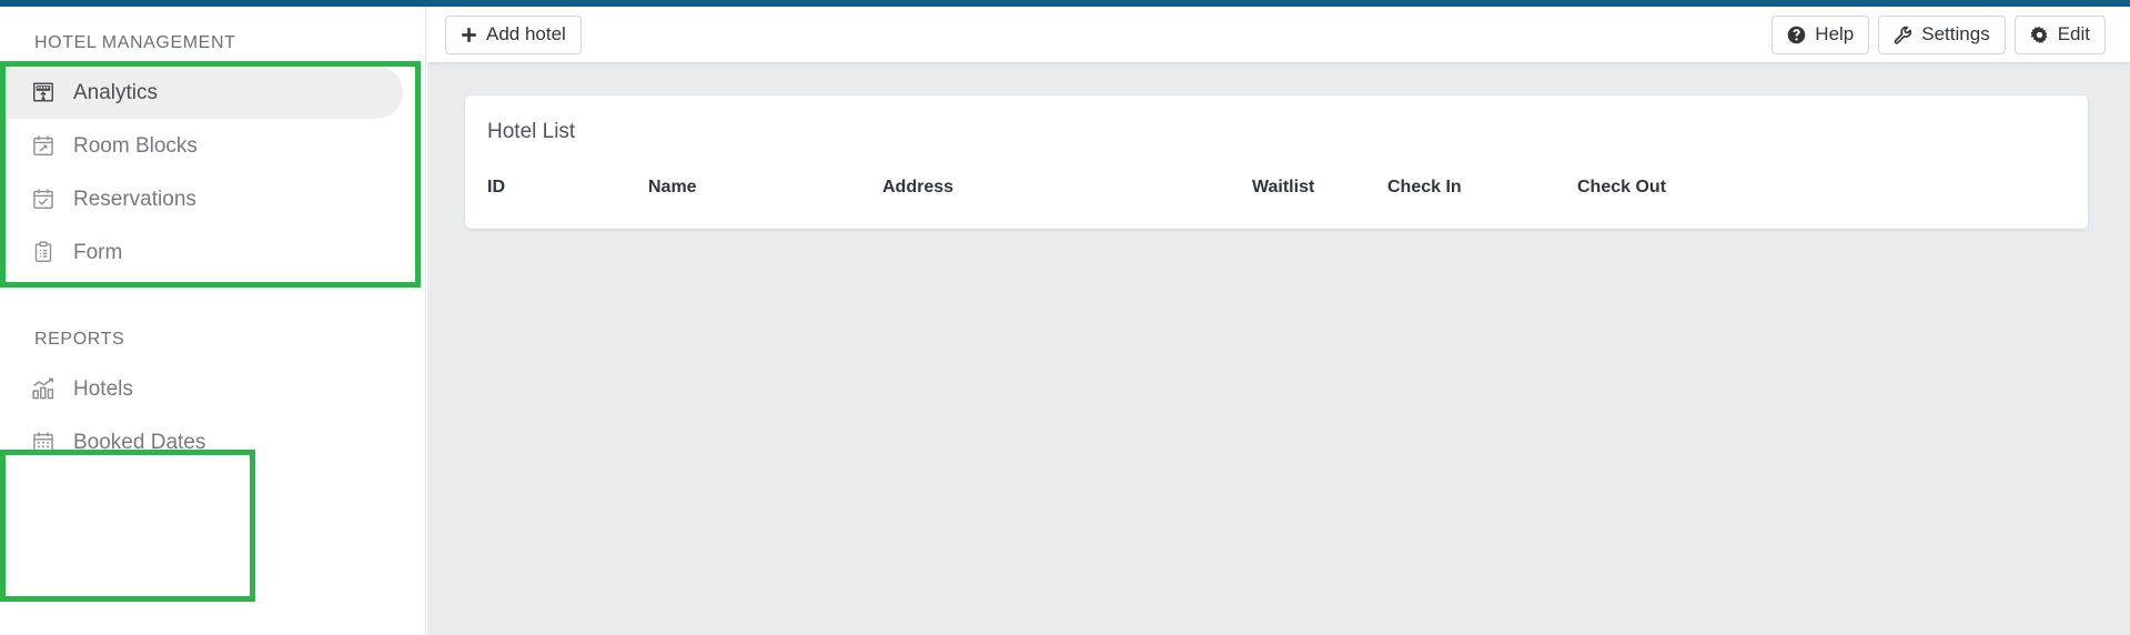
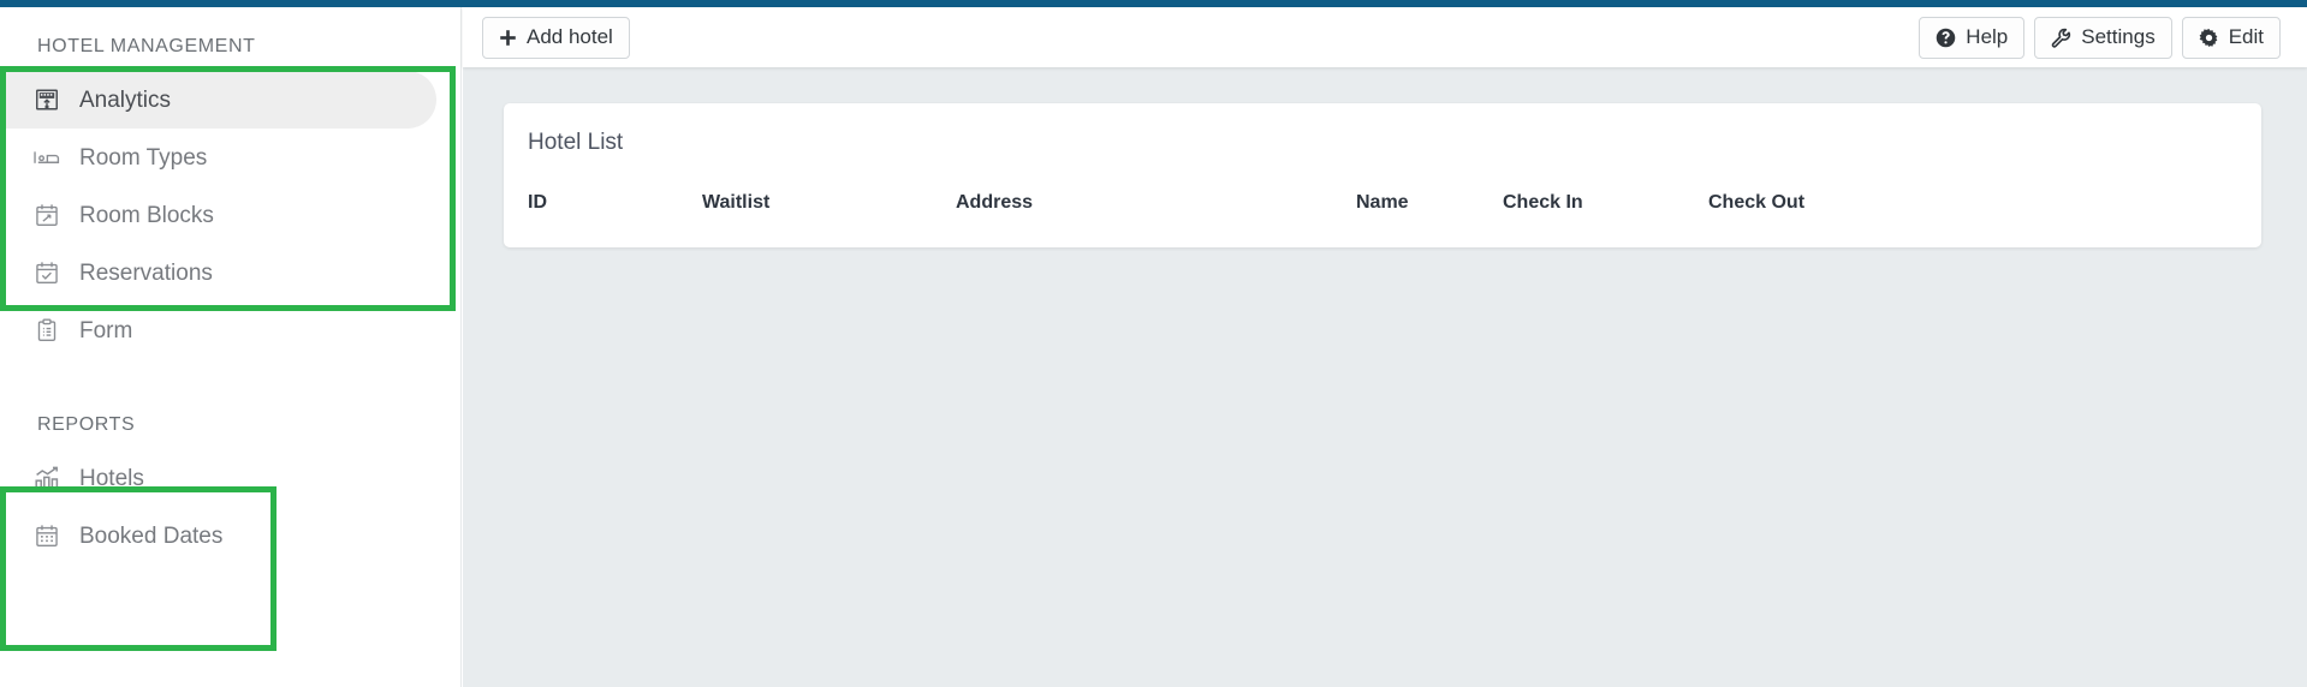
  HOTEL MANAGEMENT
  Analytics
+ Room Types
  Room Blocks
  Reservations
  Form
  REPORTS
  Hotels
  Booked Dates
  Add hotel
  Help
  Settings
  Edit
  Hotel List
  ID
- Name
+ Waitlist
  Address
- Waitlist
+ Name
  Check In
  Check Out
